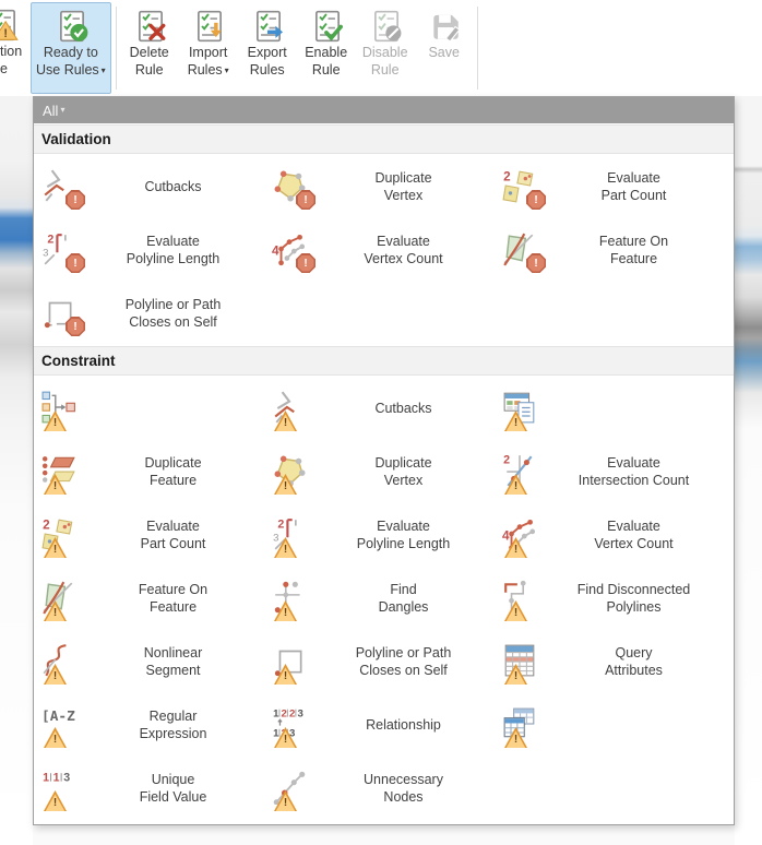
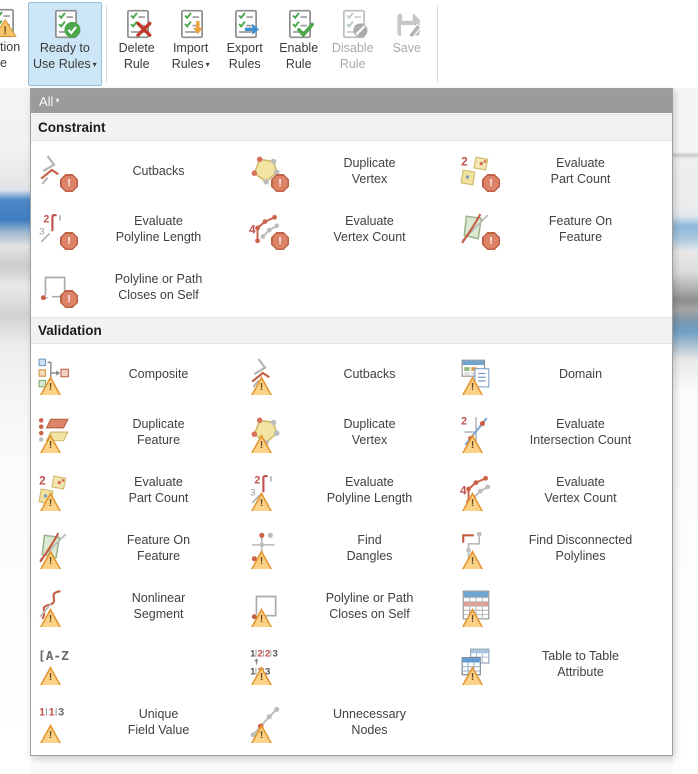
  !
  tion
  e
  Ready to
  Use Rules ▾
  Delete
  Rule
  Import
  Rules ▾
  Export
  Rules
  Enable
  Rule
  Disable
  Rule
  Save
  All
  ▾
- Validation
+ Constraint
  !
  Cutbacks
  !
  Duplicate
  Vertex
  2
  !
  Evaluate
  Part Count
  2
  3
  !
  Evaluate
  Polyline Length
  4
  !
  Evaluate
  Vertex Count
  !
  Feature On
  Feature
  !
  Polyline or Path
  Closes on Self
- Constraint
+ Validation
  !
+ Composite
  !
  Cutbacks
  !
+ Domain
  !
  Duplicate
  Feature
  !
  Duplicate
  Vertex
  2
  !
  Evaluate
  Intersection Count
  2
  !
  Evaluate
  Part Count
  2
  3
  !
  Evaluate
  Polyline Length
  4
  !
  Evaluate
  Vertex Count
  !
  Feature On
  Feature
  !
  Find
  Dangles
  !
  Find Disconnected
  Polylines
  !
  Nonlinear
  Segment
  !
  Polyline or Path
  Closes on Self
  !
- Query
- Attributes
  [A-Z
  !
- Regular
- Expression
  1
  2
  2
  3
  1
  3
  !
- Relationship
  !
+ Table to Table
+ Attribute
  1
  1
  3
  !
  Unique
  Field Value
  !
  Unnecessary
  Nodes
